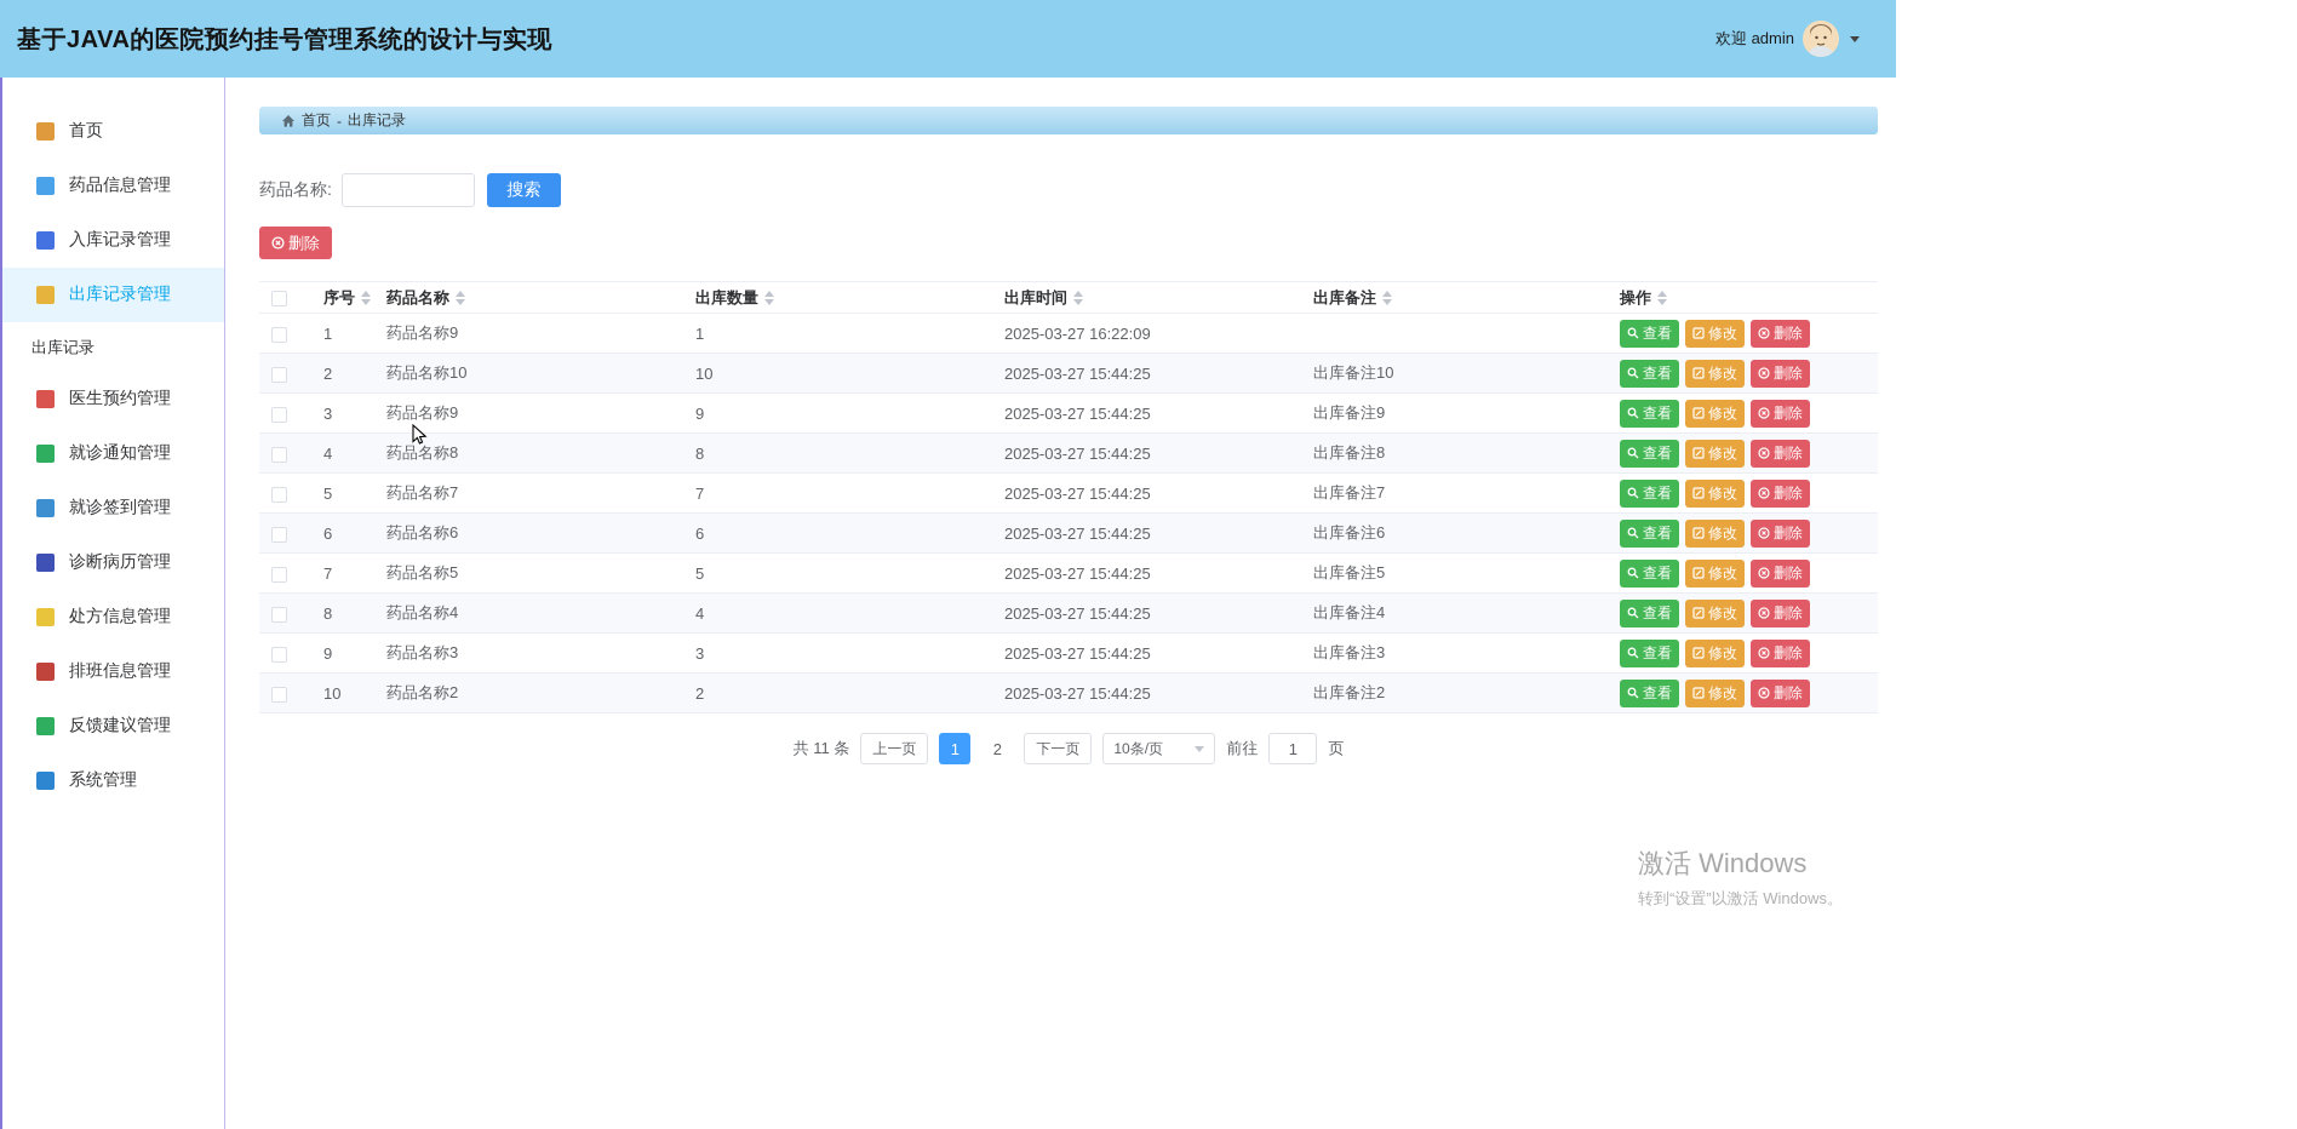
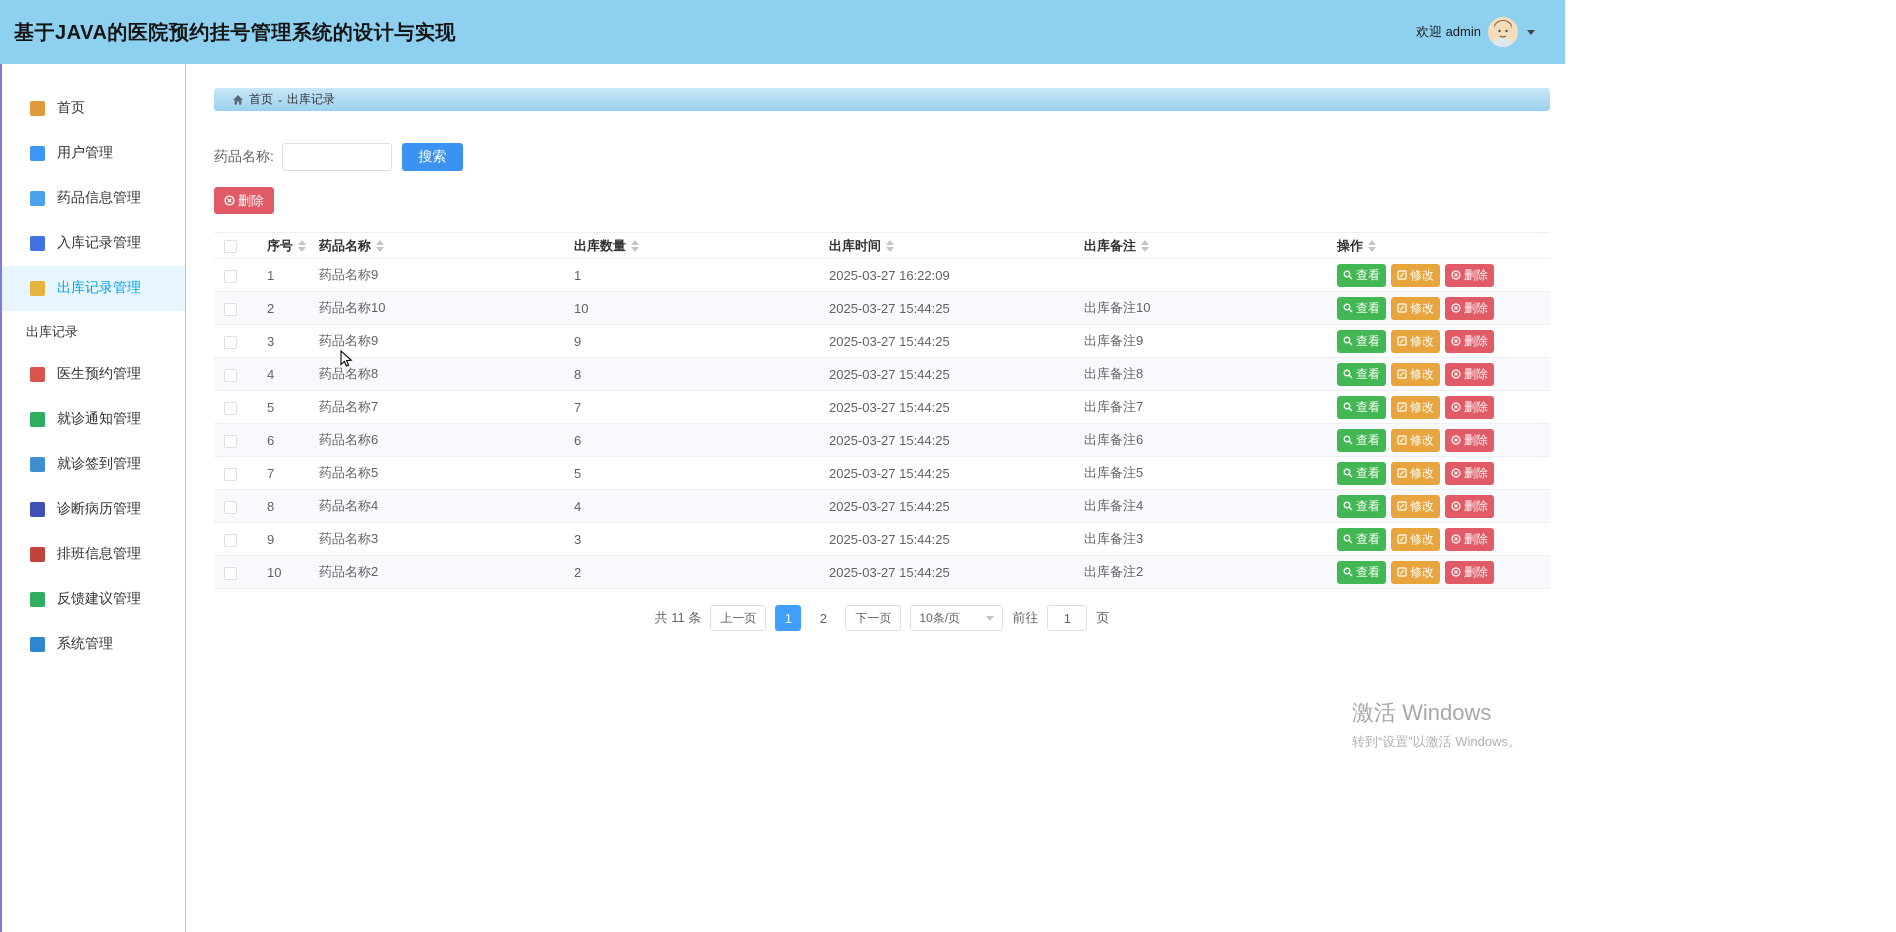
  基于JAVA的医院预约挂号管理系统的设计与实现
  欢迎 admin
  首页
+ 用户管理
  药品信息管理
  入库记录管理
  出库记录管理
  出库记录
  医生预约管理
  就诊通知管理
  就诊签到管理
  诊断病历管理
- 处方信息管理
  排班信息管理
  反馈建议管理
  系统管理
  首页
  -
  出库记录
  药品名称:
  搜索
  删除
  	序号	药品名称	出库数量	出库时间	出库备注	操作
  	1	药品名称9	1	2025-03-27 16:22:09		查看 修改 删除
  	2	药品名称10	10	2025-03-27 15:44:25	出库备注10	查看 修改 删除
  	3	药品名称9	9	2025-03-27 15:44:25	出库备注9	查看 修改 删除
  	4	药品名称8	8	2025-03-27 15:44:25	出库备注8	查看 修改 删除
  	5	药品名称7	7	2025-03-27 15:44:25	出库备注7	查看 修改 删除
  	6	药品名称6	6	2025-03-27 15:44:25	出库备注6	查看 修改 删除
  	7	药品名称5	5	2025-03-27 15:44:25	出库备注5	查看 修改 删除
  	8	药品名称4	4	2025-03-27 15:44:25	出库备注4	查看 修改 删除
  	9	药品名称3	3	2025-03-27 15:44:25	出库备注3	查看 修改 删除
  	10	药品名称2	2	2025-03-27 15:44:25	出库备注2	查看 修改 删除
  共 11 条
  上一页
  1
  2
  下一页
  10条/页
  前往
  1
  页
  激活 Windows
  转到“设置”以激活 Windows。
